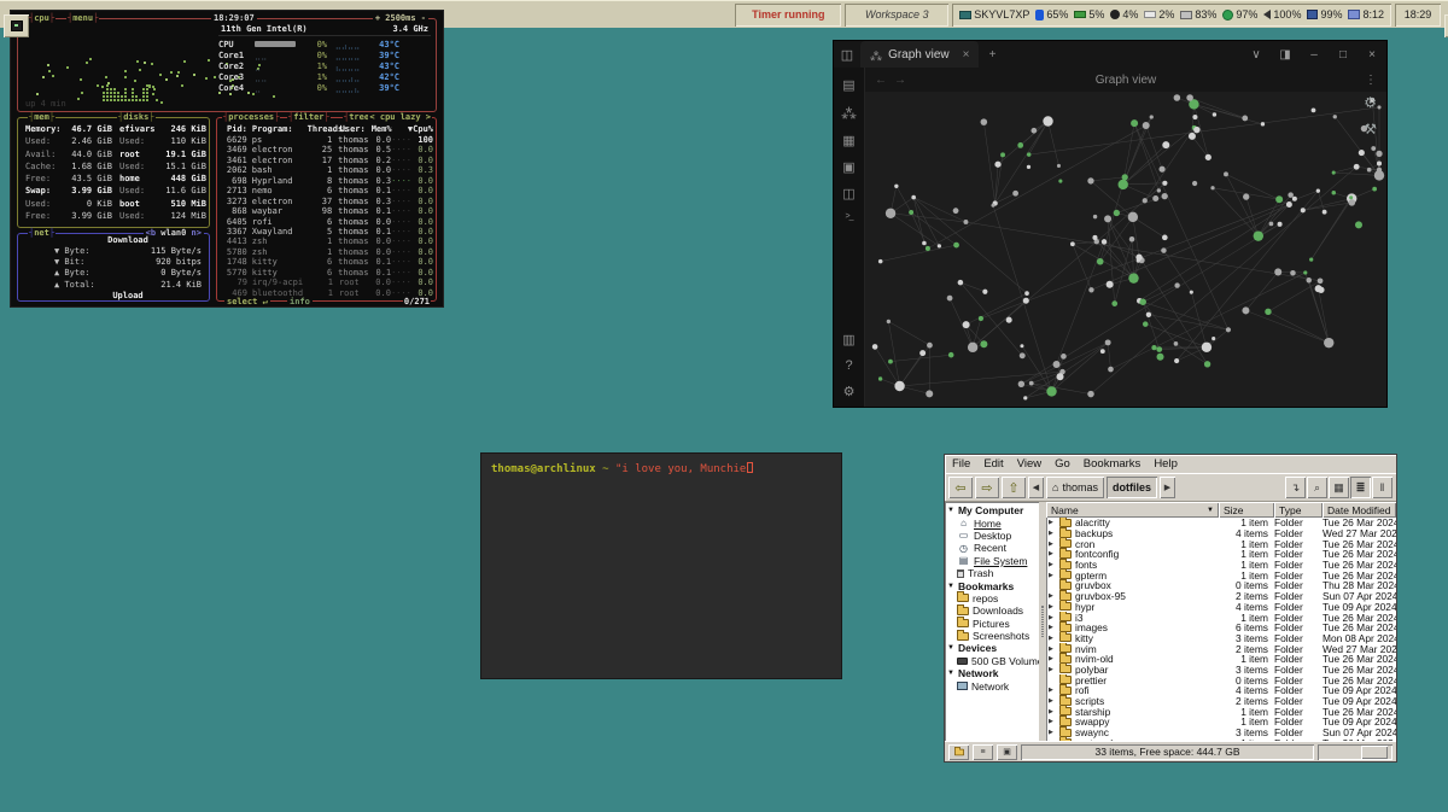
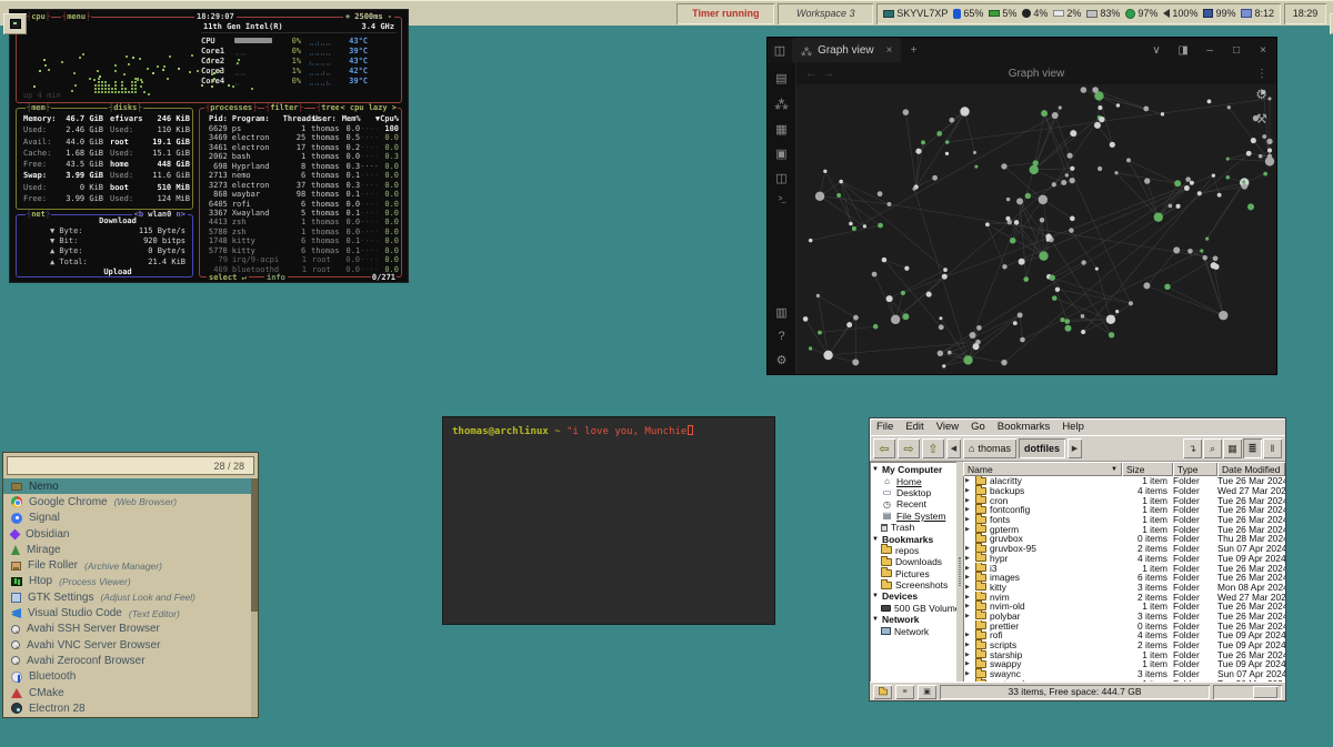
  ┤cpu├
  ┤menu├
  18:29:07
  + 2500ms -
  11th Gen Intel(R)
  3.4 GHz
  CPU
  0%
  ⣀⣠⣀⣀
  43°C
  Core1
  ⣀⣀
  0%
  ⣀⣀⣀⣀
  39°C
  Core2
  ⣀
  1%
  ⣄⣀⣀⣀
  43°C
  Core3
  ⣀⣀
  1%
  ⣀⣀⣠⣀
  42°C
  Core4
  ⣀
  0%
  ⣀⣀⣀⣄
  39°C
  up 4 min
  ┤mem├
  ┤disks├
  Memory:
  46.7 GiB
  Used:
  2.46 GiB
  Avail:
  44.0 GiB
  Cache:
  1.68 GiB
  Free:
  43.5 GiB
  Swap:
  3.99 GiB
  Used:
  0 KiB
  Free:
  3.99 GiB
  efivars
  246 KiB
  Used:
  110 KiB
  root
  19.1 GiB
  Used:
  15.1 GiB
  home
  448 GiB
  Used:
  11.6 GiB
  boot
  510 MiB
  Used:
  124 MiB
  ┤net├
  <b wlan0 n>
  Download
  ▼ Byte:
  115 Byte/s
  ▼ Bit:
  920 bitps
  ▲ Byte:
  0 Byte/s
  ▲ Total:
  21.4 KiB
  Upload
  ┤processes├
  ┤filter├
  ┤tree
  < cpu lazy >
  Pid:
  Program:
  User:
  Mem%
  ▼Cpu%
  6629
  ps
  1
  thomas
  0.0
  ···
  100
  3469
  electron
  25
  thomas
  0.5
  ···
  0.0
  3461
  electron
  17
  thomas
  0.2
  ···
  0.0
  2062
  bash
  1
  thomas
  0.0
  ···
  0.3
  698
  Hyprland
  8
  thomas
  0.3
  ···
  0.0
  2713
  nemo
  6
  thomas
  0.1
  ···
  0.0
  3273
  electron
  37
  thomas
  0.3
  ···
  0.0
  868
  waybar
  98
  thomas
  0.1
  ···
  0.0
  6405
  rofi
  6
  thomas
  0.0
  ···
  0.0
  3367
  Xwayland
  5
  thomas
  0.1
  ···
  0.0
  4413
  zsh
  1
  thomas
  0.0
  ···
  0.0
  5780
  zsh
  1
  thomas
  0.0
  ···
  0.0
  1748
  kitty
  6
  thomas
  0.1
  ···
  0.0
  5770
  kitty
  6
  thomas
  0.1
  ···
  0.0
  79
  irq/9-acpi
  1
  root
  0.0
  ···
  0.0
  469
  bluetoothd
  1
  root
  0.0
  ···
  0.0
  select ↵
  info
  0/271
  ◫
  ⁂
  Graph view
  ×
  +
  ∨
  ◨
  –
  □
  ×
  ▤
  ⁂
  ▦
  ▣
  ◫
  ▥
  ?
  ⚙
  ←→
  Graph view
  ⋮
  ⚙
  ⚒
  thomas@archlinux ~ "i love you, Munchie
  File
  Edit
  View
  Go
  Bookmarks
  Help
  ⇦
  ⇨
  ⇧
  ⌂
  thomas
  dotfiles
  ↴
  ⌕
  ▦
  ≣
  ‖
  My Computer
  ⌂
  Home
  ▭
  Desktop
  ◷
  Recent
  ▤
  File System
  Trash
  Bookmarks
  repos
  Downloads
  Pictures
  Screenshots
  Devices
  500 GB Volum
  Network
  Network
  Name
  Size
  Type
  Date Modified
  alacritty
  1 item
  Folder
  backups
  4 items
  Folder
  cron
  1 item
  Folder
  fontconfig
  1 item
  Folder
  fonts
  1 item
  Folder
  gpterm
  1 item
  Folder
  gruvbox
  0 items
  Folder
  gruvbox-95
  2 items
  Folder
  hypr
  4 items
  Folder
  i3
  1 item
  Folder
  images
  6 items
  Folder
  kitty
  3 items
  Folder
  nvim
  2 items
  Folder
  nvim-old
  1 item
  Folder
  polybar
  3 items
  Folder
  prettier
  0 items
  Folder
  rofi
  4 items
  Folder
  scripts
  2 items
  Folder
  starship
  1 item
  Folder
  swappy
  1 item
  Folder
  swaync
  3 items
  Folder
  33 items, Free space: 444.7 GB
+ 28 / 28
+ Nemo
+ Google Chrome
+ (Web Browser)
+ Signal
+ Obsidian
+ Mirage
+ File Roller
+ (Archive Manager)
+ Htop
+ (Process Viewer)
+ GTK Settings
+ (Adjust Look and Feel)
+ Visual Studio Code
+ (Text Editor)
+ Avahi SSH Server Browser
+ Avahi VNC Server Browser
+ Avahi Zeroconf Browser
+ Bluetooth
+ CMake
+ Electron 28
  Timer running
  Workspace 3
  SKYVL7XP
  65%
  5%
  4%
  2%
  83%
  97%
  100%
  99%
  8:12
  18:29
